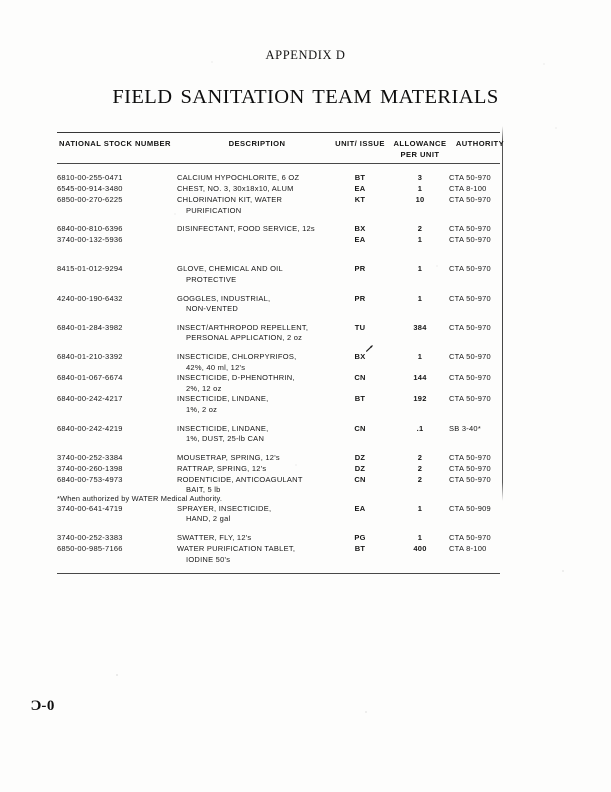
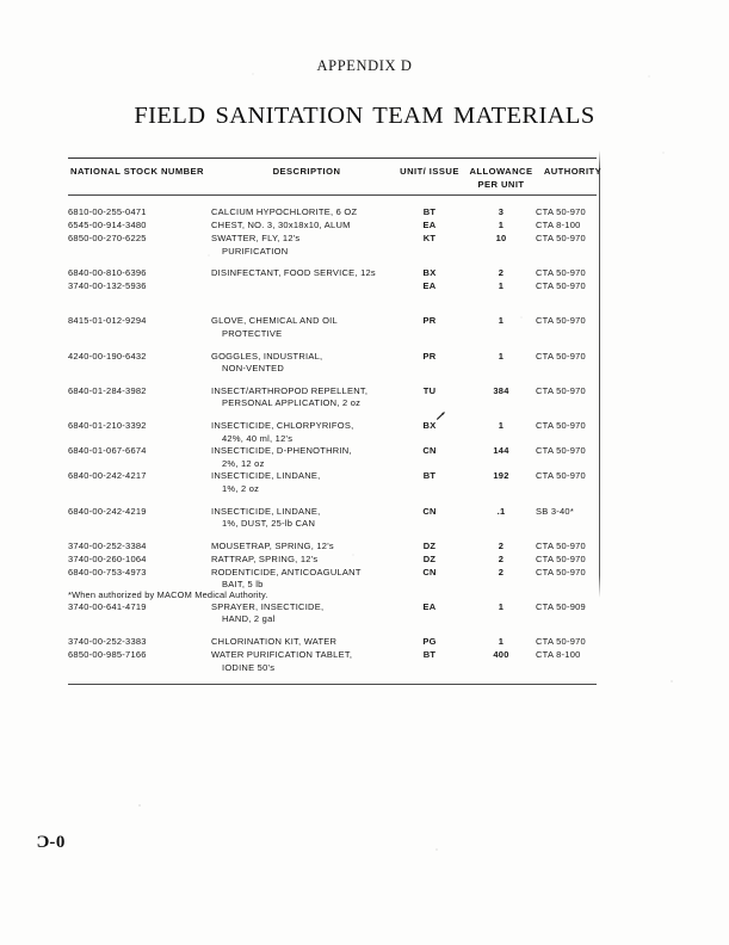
  APPENDIX D
  FIELD SANITATION TEAM MATERIALS
  NATIONAL STOCK NUMBER
  DESCRIPTION
  UNIT/ ISSUE
  ALLOWANCE PER UNIT
  AUTHORIT
  6810-00-255-0471
  CALCIUM HYPOCHLORITE, 6 OZ
  BT
  3
  CTA 50-970
  6545-00-914-3480
  CHEST, NO. 3, 30x18x10, ALUM
  EA
  1
  CTA 8-100
  6850-00-270-6225
- CHLORINATION KIT, WATER
+ SWATTER, FLY, 12's
  PURIFICATION
  KT
  10
  CTA 50-970
  6840-00-810-6396
  DISINFECTANT, FOOD SERVICE, 12s
  BX
  2
  CTA 50-970
  3740-00-132-5936
  EA
  1
  CTA 50-970
  8415-01-012-9294
  GLOVE, CHEMICAL AND OIL
  PROTECTIVE
  PR
  1
  CTA 50-970
  4240-00-190-6432
  GOGGLES, INDUSTRIAL,
  NON-VENTED
  PR
  1
  CTA 50-970
  6840-01-284-3982
  INSECT/ARTHROPOD REPELLENT,
  PERSONAL APPLICATION, 2 oz
  TU
  384
  CTA 50-970
  6840-01-210-3392
  INSECTICIDE, CHLORPYRIFOS,
  42%, 40 ml, 12's
  BX
  1
  CTA 50-970
  6840-01-067-6674
  INSECTICIDE, D-PHENOTHRIN,
  2%, 12 oz
  CN
  144
  CTA 50-970
  6840-00-242-4217
  INSECTICIDE, LINDANE,
  1%, 2 oz
  BT
  192
  CTA 50-970
  6840-00-242-4219
  INSECTICIDE, LINDANE,
  1%, DUST, 25-lb CAN
  CN
  .1
  SB 3-40*
  3740-00-252-3384
  MOUSETRAP, SPRING, 12's
  DZ
  2
  CTA 50-970
- 3740-00-260-1398
+ 3740-00-260-1064
  RATTRAP, SPRING, 12's
  DZ
  2
  CTA 50-970
  6840-00-753-4973
  RODENTICIDE, ANTICOAGULANT
  BAIT, 5 lb
  CN
  2
  CTA 50-970
  3740-00-641-4719
  SPRAYER, INSECTICIDE,
  HAND, 2 gal
  EA
  1
  CTA 50-909
  3740-00-252-3383
- SWATTER, FLY, 12's
+ CHLORINATION KIT, WATER
  PG
  1
  CTA 50-970
  6850-00-985-7166
  WATER PURIFICATION TABLET,
  IODINE 50's
  BT
  400
  CTA 8-100
- *When authorized by WATER Medical Authority.
+ *When authorized by MACOM Medical Authority.
